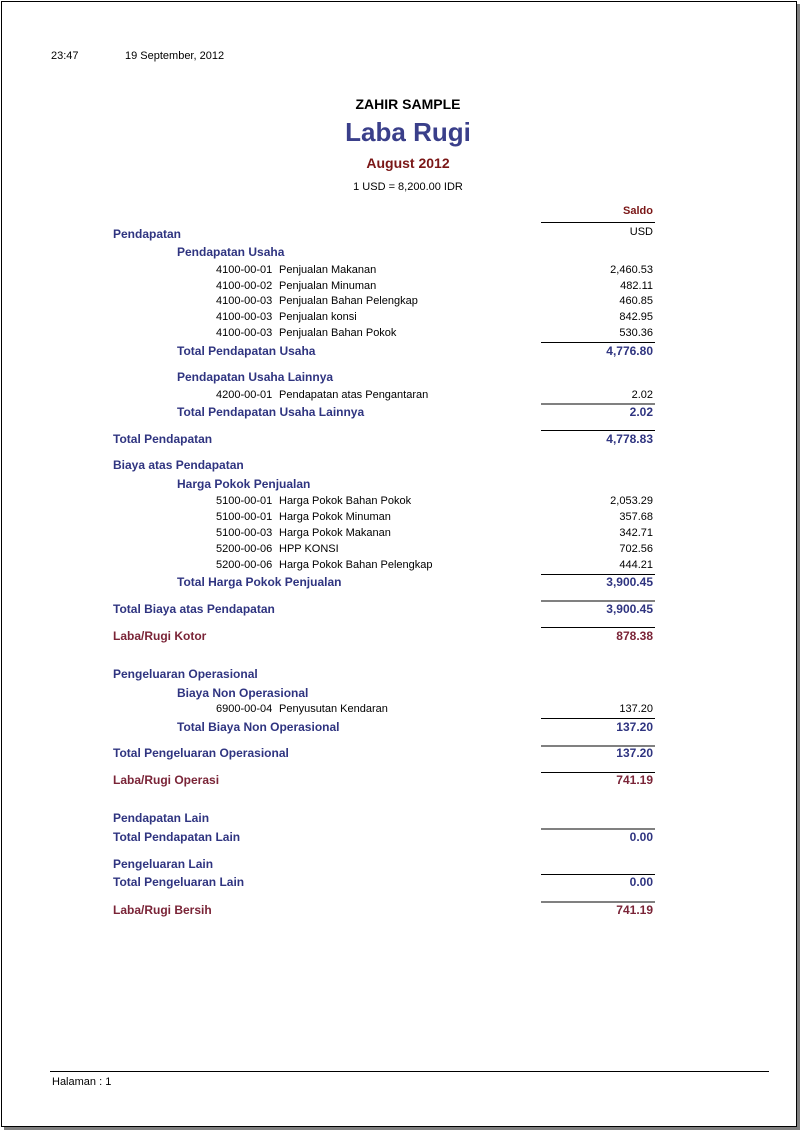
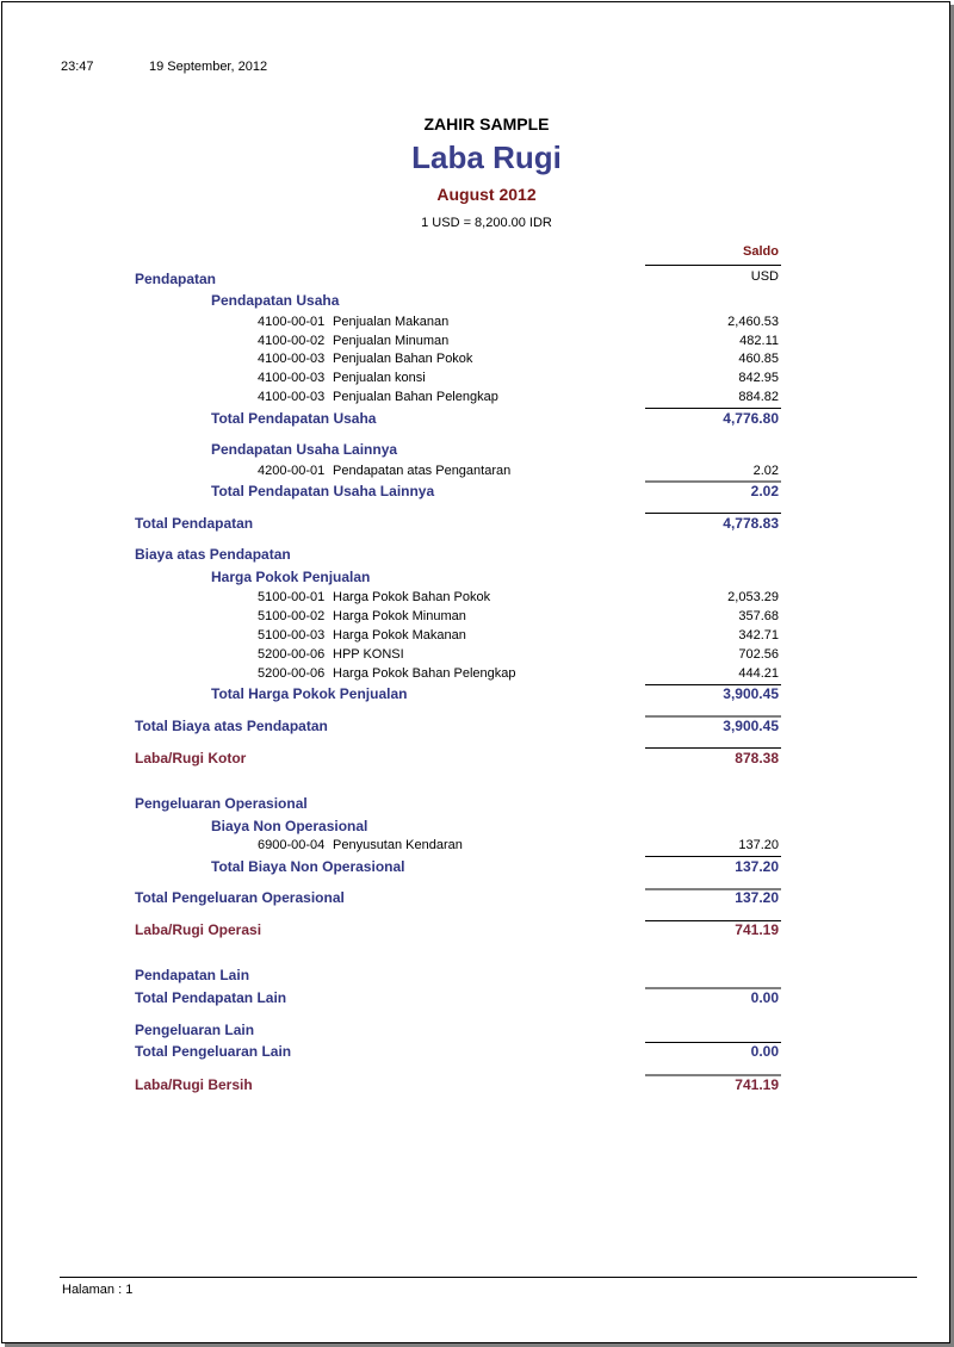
  23:47
  19 September, 2012
  ZAHIR SAMPLE
  Laba Rugi
  August 2012
  1 USD = 8,200.00 IDR
  Saldo
  USD
  Pendapatan
  Pendapatan Usaha
  4100-00-01 Penjualan Makanan
  2,460.53
  4100-00-02 Penjualan Minuman
  482.11
- 4100-00-03 Penjualan Bahan Pelengkap
+ 4100-00-03 Penjualan Bahan Pokok
  460.85
  4100-00-03 Penjualan konsi
  842.95
- 4100-00-03 Penjualan Bahan Pokok
+ 4100-00-03 Penjualan Bahan Pelengkap
- 530.36
+ 884.82
  Total Pendapatan Usaha
  4,776.80
  Pendapatan Usaha Lainnya
  4200-00-01 Pendapatan atas Pengantaran
  2.02
  Total Pendapatan Usaha Lainnya
  2.02
  Total Pendapatan
  4,778.83
  Biaya atas Pendapatan
  Harga Pokok Penjualan
  5100-00-01 Harga Pokok Bahan Pokok
  2,053.29
- 5100-00-01 Harga Pokok Minuman
+ 5100-00-02 Harga Pokok Minuman
  357.68
  5100-00-03 Harga Pokok Makanan
  342.71
  5200-00-06 HPP KONSI
  702.56
  5200-00-06 Harga Pokok Bahan Pelengkap
  444.21
  Total Harga Pokok Penjualan
  3,900.45
  Total Biaya atas Pendapatan
  3,900.45
  Laba/Rugi Kotor
  878.38
  Pengeluaran Operasional
  Biaya Non Operasional
  6900-00-04 Penyusutan Kendaran
  137.20
  Total Biaya Non Operasional
  137.20
  Total Pengeluaran Operasional
  137.20
  Laba/Rugi Operasi
  741.19
  Pendapatan Lain
  Total Pendapatan Lain
  0.00
  Pengeluaran Lain
  Total Pengeluaran Lain
  0.00
  Laba/Rugi Bersih
  741.19
  Halaman : 1
